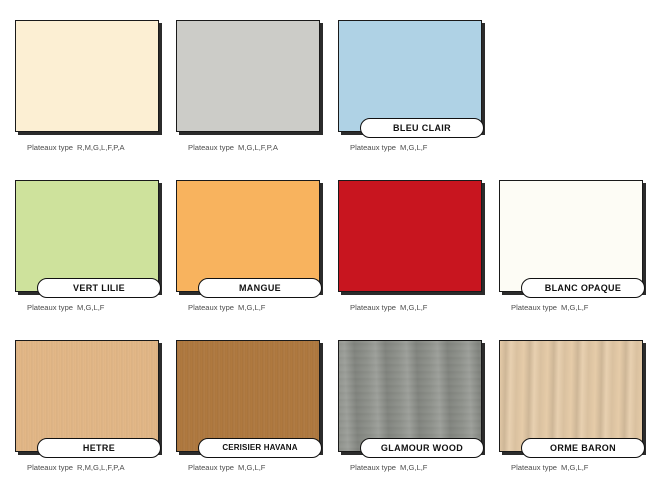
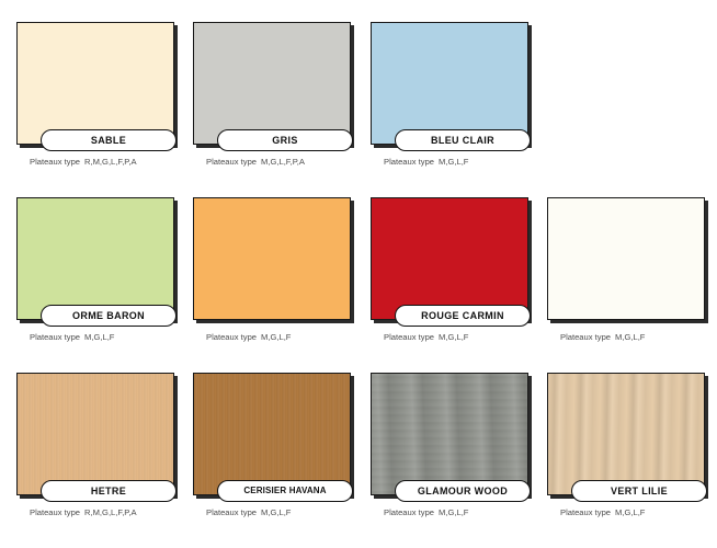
+ SABLE
  Plateaux type R,M,G,L,F,P,A
+ GRIS
  Plateaux type M,G,L,F,P,A
  BLEU CLAIR
  Plateaux type M,G,L,F
- VERT LILIE
+ ORME BARON
  Plateaux type M,G,L,F
- MANGUE
  Plateaux type M,G,L,F
+ ROUGE CARMIN
  Plateaux type M,G,L,F
- BLANC OPAQUE
  Plateaux type M,G,L,F
  HETRE
  Plateaux type R,M,G,L,F,P,A
  CERISIER HAVANA
  Plateaux type M,G,L,F
  GLAMOUR WOOD
  Plateaux type M,G,L,F
- ORME BARON
+ VERT LILIE
  Plateaux type M,G,L,F
